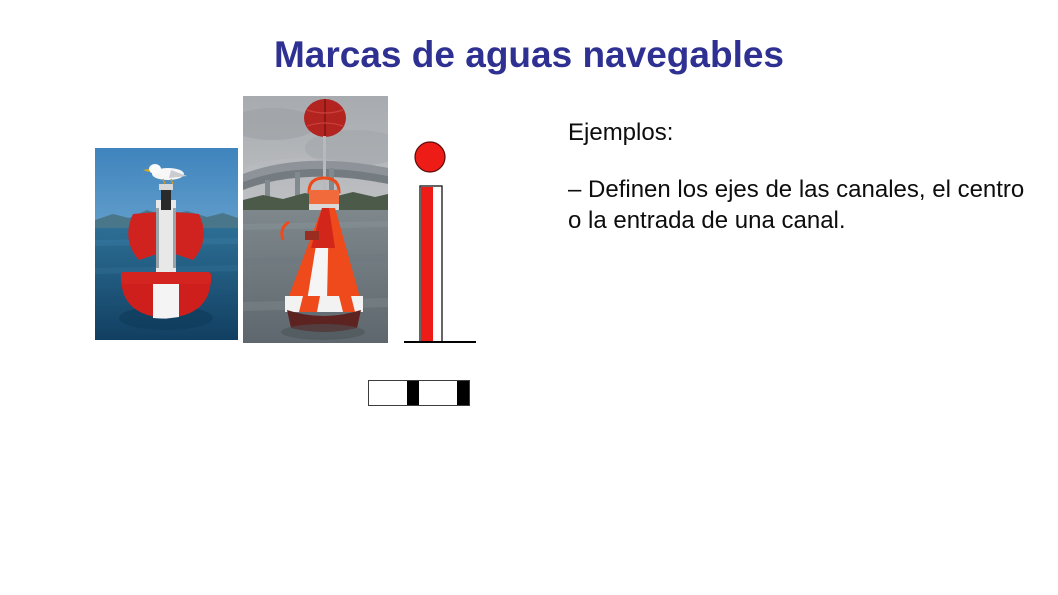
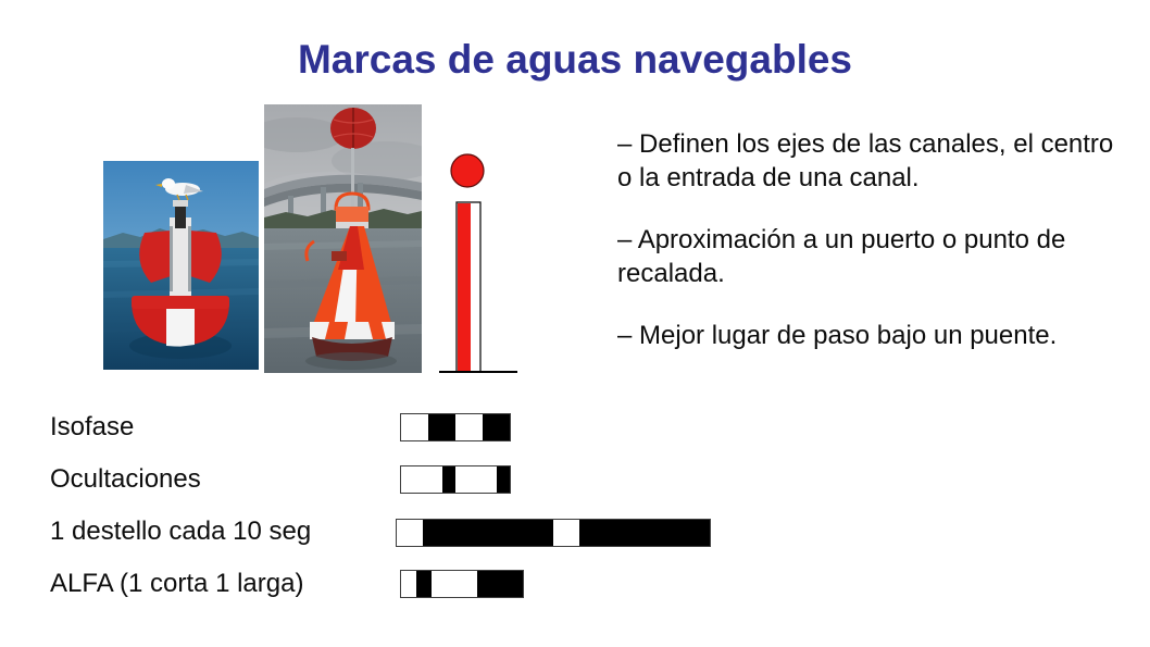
  Marcas de aguas navegables
- Ejemplos:
  – Definen los ejes de las canales, el centro o la entrada de una canal.
+ – Aproximación a un puerto o punto de recalada.
+ – Mejor lugar de paso bajo un puente.
+ Isofase
+ Ocultaciones
+ 1 destello cada 10 seg
+ ALFA (1 corta 1 larga)
